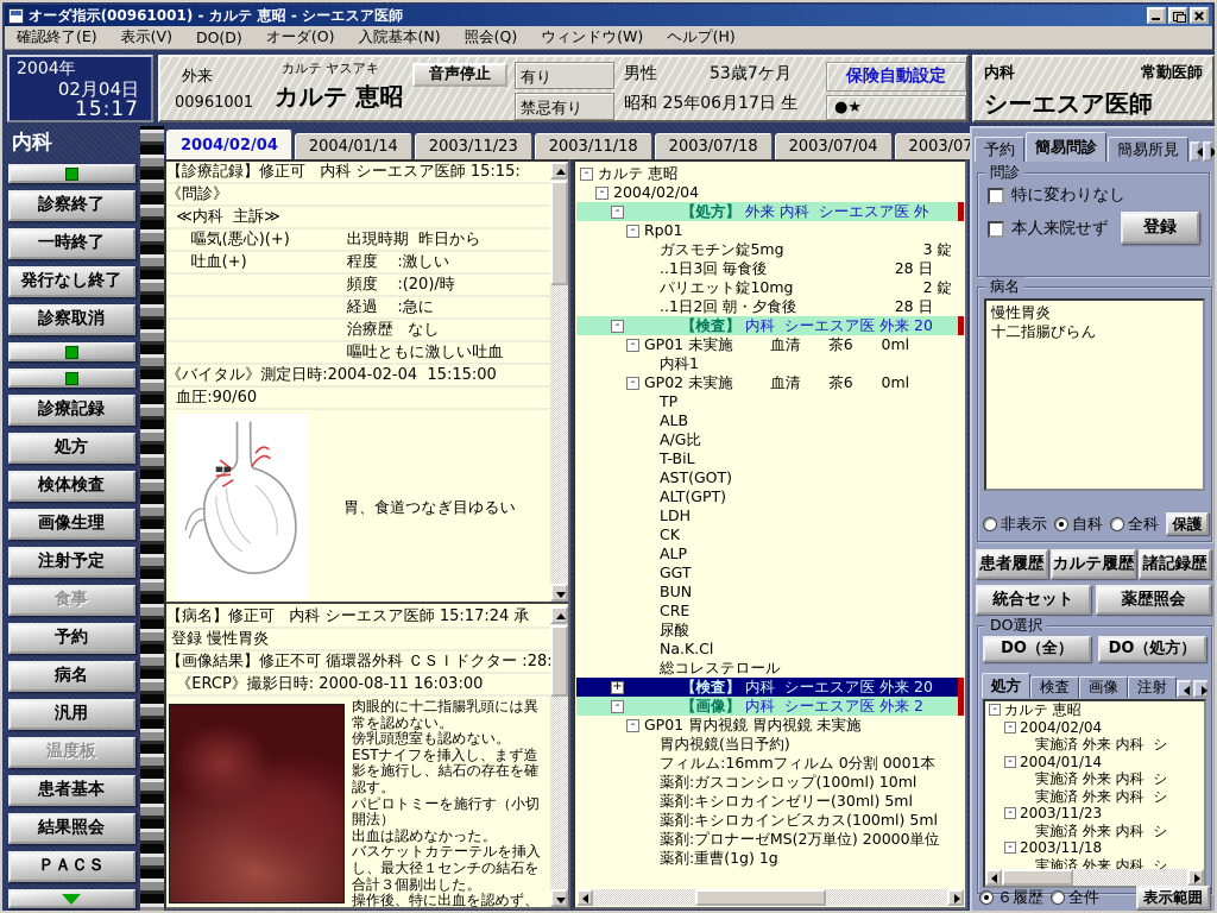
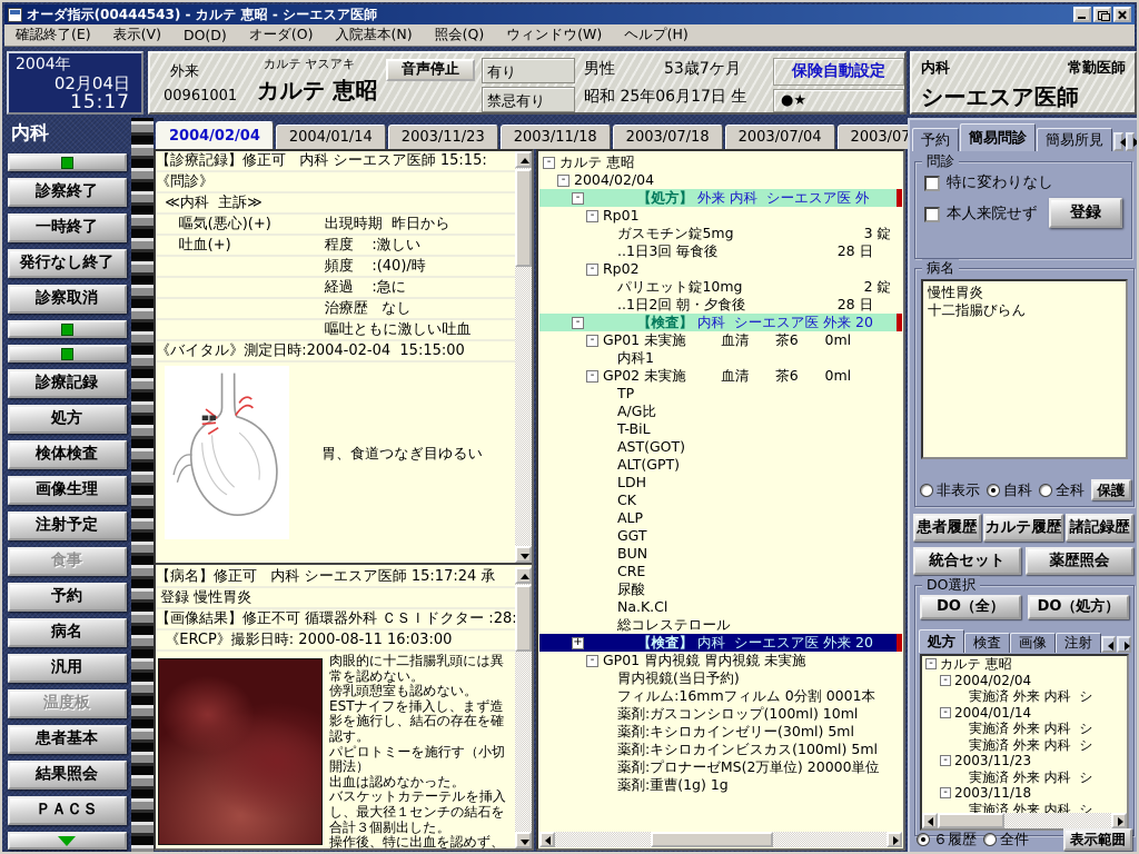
- オーダ指示(00961001) - カルテ 恵昭 - シーエスア医師
+ オーダ指示(00444543) - カルテ 恵昭 - シーエスア医師
  確認終了(E)
  表示(V)
  DO(D)
  オーダ(O)
  入院基本(N)
  照会(Q)
  ウィンドウ(W)
  ヘルプ(H)
  2004年
  02月04日
  15:17
  外来
  00961001
  カルテ ヤスアキ
  カルテ 恵昭
  音声停止
  有り
  禁忌有り
  男性
  53歳7ケ月
  昭和 25年06月17日 生
  保険自動設定
  ●★
  内科
  常勤医師
  シーエスア医師
  内科
  診察終了
  一時終了
  発行なし終了
  診察取消
  診療記録
  処方
  検体検査
  画像生理
  注射予定
  食事
  予約
  病名
  汎用
  温度板
  患者基本
  結果照会
  ＰＡＣＳ
  2004/02/04
  2004/01/14
  2003/11/23
  2003/11/18
  2003/07/18
  2003/07/04
  2003/07
  【診療記録】修正可 内科 シーエスア医師 15:15:
  《問診》
  ≪内科 主訴≫
  嘔気(悪心)(+)
  出現時期 昨日から
  吐血(+)
  程度 :激しい
- 頻度 :(20)/時
+ 頻度 :(40)/時
  経過 :急に
  治療歴 なし
  嘔吐ともに激しい吐血
- 血圧:90/60
  胃、食道つなぎ目ゆるい
  【病名】修正可 内科 シーエスア医師 15:17:24 承
  登録 慢性胃炎
  【画像結果】修正不可 循環器外科 ＣＳＩドクター :28
  《ERCP》撮影日時: 2000-08-11 16:03:00
  肉眼的に十二指腸乳頭には異常を認めない。
  傍乳頭憩室も認めない。
  ESTナイフを挿入し、まず造影を施行し、結石の存在を確認す。
  パピロトミーを施行す（小切開法）
  出血は認めなかった。
  バスケットカテーテルを挿入し、最大径１センチの結石を合計３個剔出した。
  カルテ 恵昭
  2004/02/04
  【処方】
  外来 内科 シーエスア医 外
  Rp01
  ガスモチン錠5mg
  3 錠
  ..1日3回 毎食後
  28 日
+ Rp02
  パリエット錠10mg
  2 錠
  ..1日2回 朝・夕食後
  28 日
  【検査】
  内科 シーエスア医 外来 20
  GP01 未実施 血清 茶6 0ml
  内科1
  GP02 未実施 血清 茶6 0ml
  TP
- ALB
  A/G比
  T-BiL
  AST(GOT)
  ALT(GPT)
  LDH
  CK
  ALP
  GGT
  BUN
  CRE
  尿酸
  Na.K.Cl
  総コレステロール
  【検査】
  内科 シーエスア医 外来 20
- 【画像】
- 内科 シーエスア医 外来 2
  GP01 胃内視鏡 胃内視鏡 未実施
  胃内視鏡(当日予約)
  フィルム:16mmフィルム 0分割 0001本
  薬剤:ガスコンシロップ(100ml) 10ml
  薬剤:キシロカインゼリー(30ml) 5ml
  薬剤:キシロカインビスカス(100ml) 5ml
  薬剤:プロナーゼMS(2万単位) 20000単位
  薬剤:重曹(1g) 1g
  予約
  簡易問診
  簡易所見
  問診
  特に変わりなし
  本人来院せず
  登録
  病名
  慢性胃炎
  十二指腸びらん
  非表示
  自科
  全科
  保護
  患者履歴
  カルテ履歴
  諸記録歴
  統合セット
  薬歴照会
  DO選択
  DO（全）
  DO（処方）
  処方
  検査
  画像
  注射
  カルテ 恵昭
  2004/02/04
  実施済 外来 内科 シ
  2004/01/14
  実施済 外来 内科 シ
  実施済 外来 内科 シ
  2003/11/23
  実施済 外来 内科 シ
  2003/11/18
  実施済 外来 内科 シ
  ６履歴
  全件
  表示範囲
